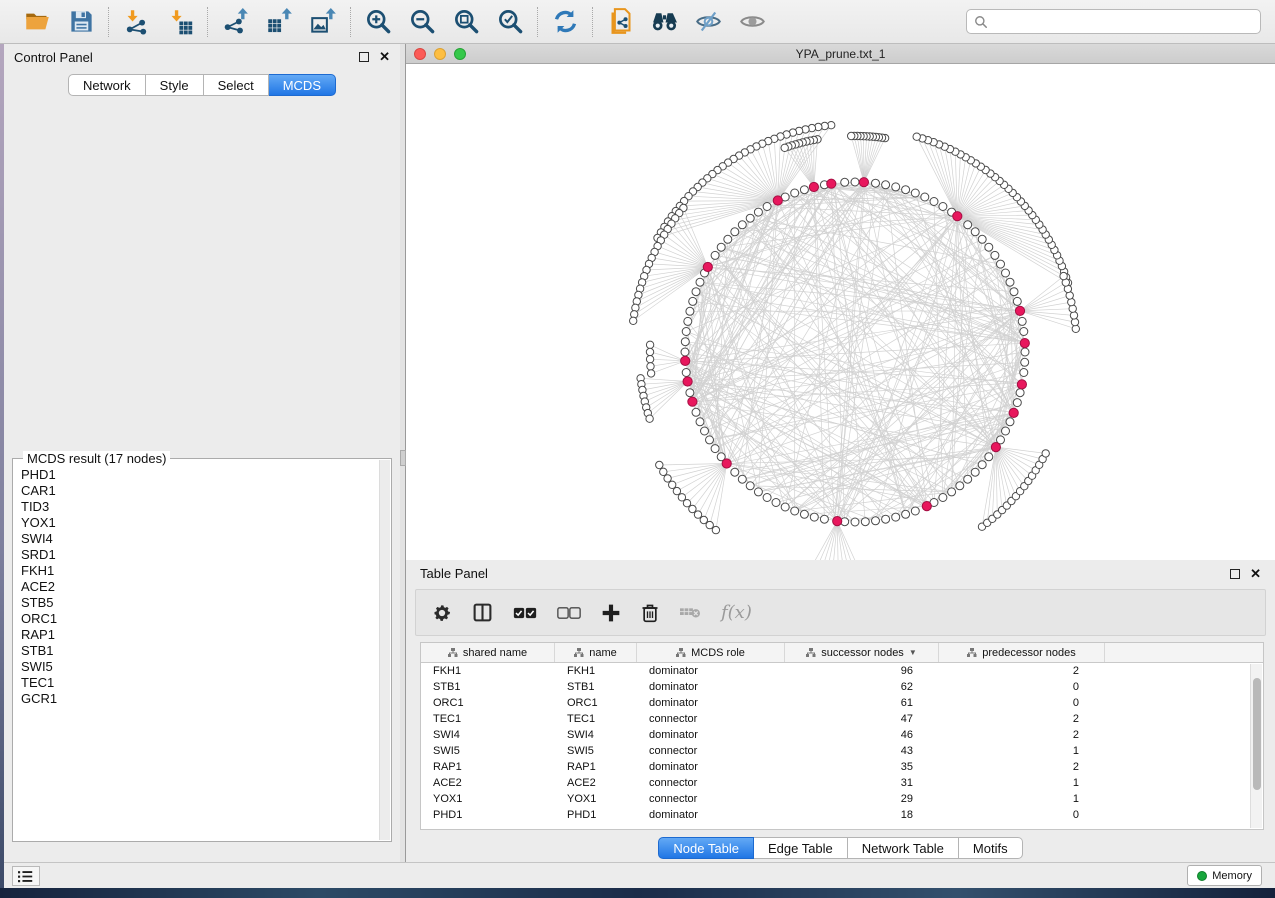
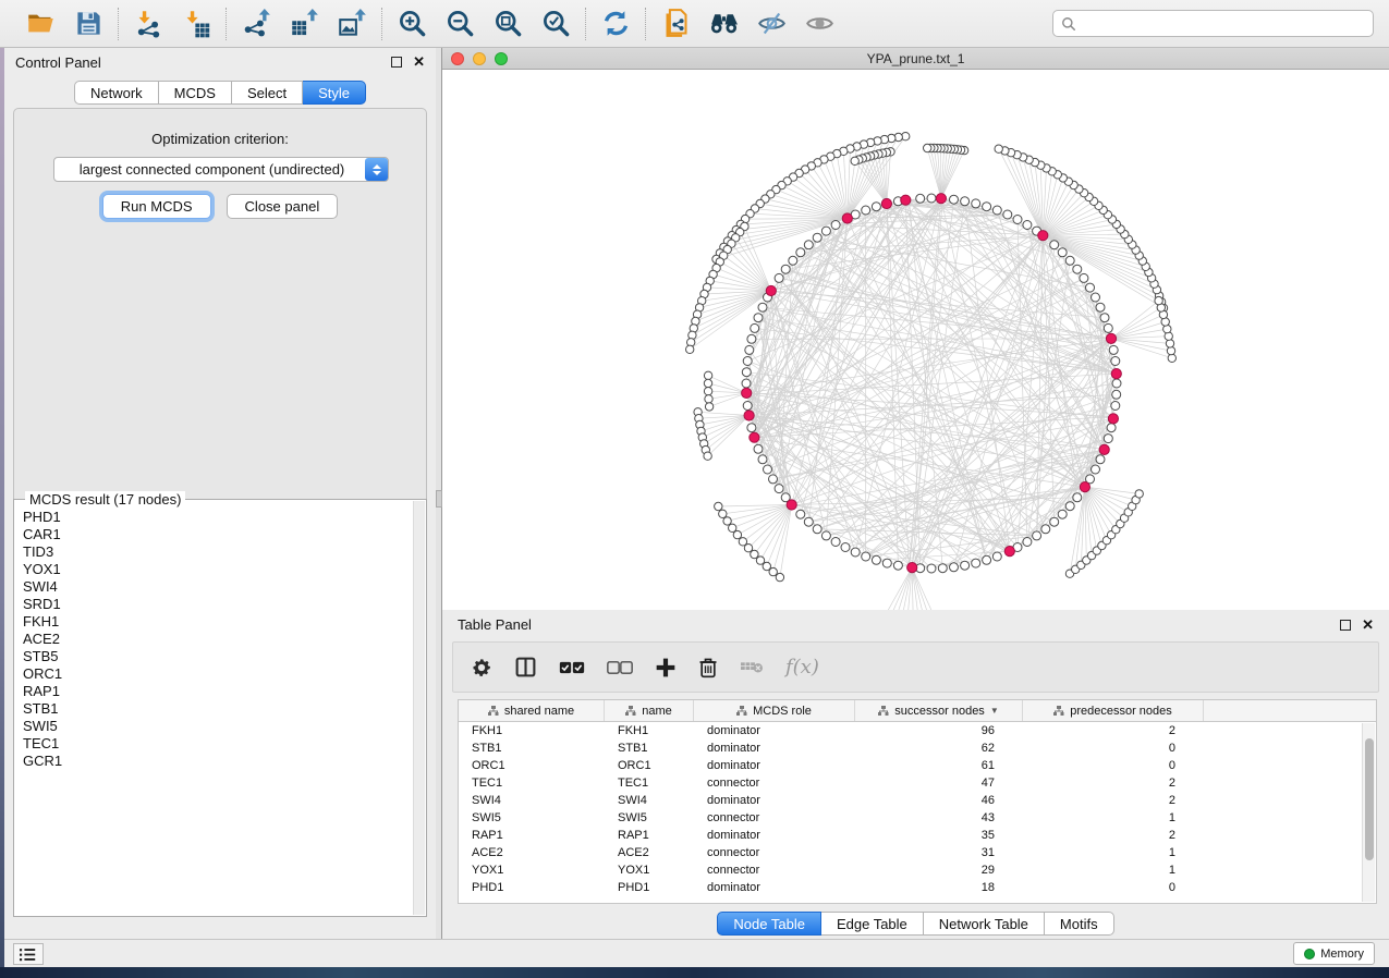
  Control Panel
  ✕
  Network
- Style
+ MCDS
  Select
- MCDS
+ Style
+ Optimization criterion:
+ largest connected component (undirected)
+ Run MCDS
+ Close panel
  MCDS result (17 nodes)
  PHD1
  CAR1
  TID3
  YOX1
  SWI4
  SRD1
  FKH1
  ACE2
  STB5
  ORC1
  RAP1
  STB1
  SWI5
  TEC1
  GCR1
  YPA_prune.txt_1
  Table Panel
  ✕
  f(x)
  shared name
  name
  MCDS role
  successor nodes
  ▼
  predecessor nodes
  FKH1
  FKH1
  dominator
  96
  2
  STB1
  STB1
  dominator
  62
  0
  ORC1
  ORC1
  dominator
  61
  0
  TEC1
  TEC1
  connector
  47
  2
  SWI4
  SWI4
  dominator
  46
  2
  SWI5
  SWI5
  connector
  43
  1
  RAP1
  RAP1
  dominator
  35
  2
  ACE2
  ACE2
  connector
  31
  1
  YOX1
  YOX1
  connector
  29
  1
  PHD1
  PHD1
  dominator
  18
  0
  Node Table
  Edge Table
  Network Table
  Motifs
  Memory
